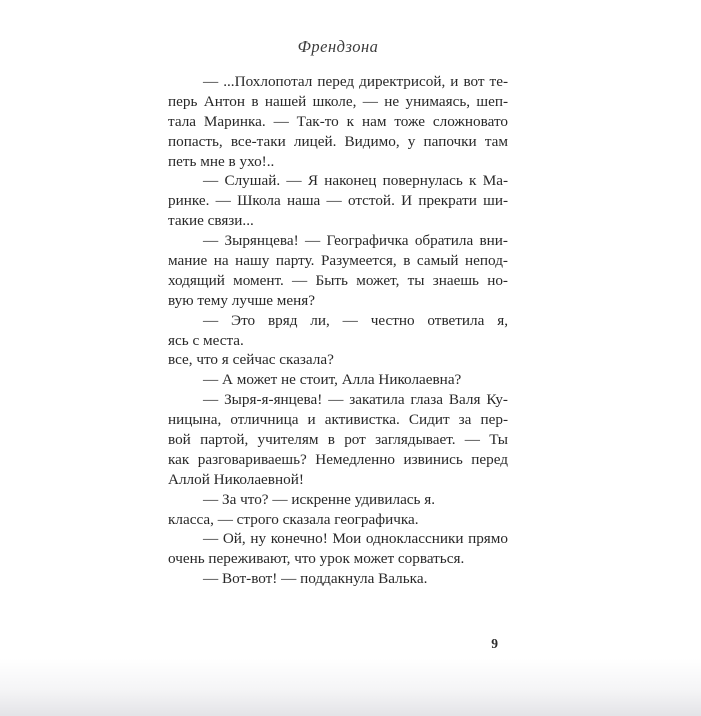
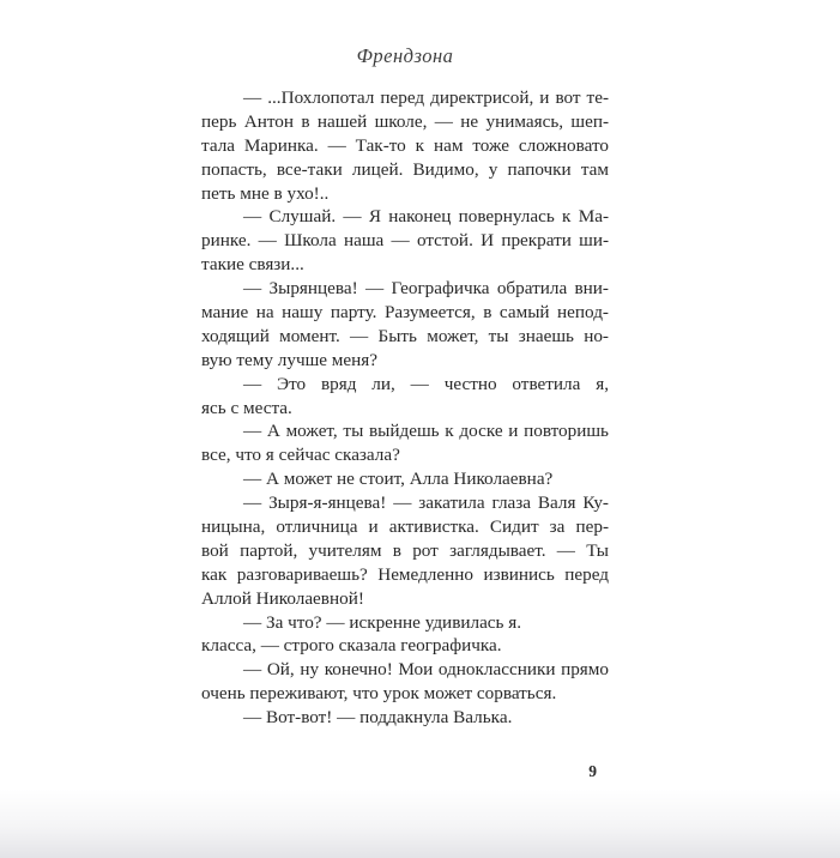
  Френдзона
  — ...Похлопотал перед директрисой, и вот те-
  перь Антон в нашей школе, — не унимаясь, шеп-
  тала Маринка. — Так-то к нам тоже сложновато
  попасть, все-таки лицей. Видимо, у папочки там
  петь мне в ухо!..
  — Слушай. — Я наконец повернулась к Ма-
  ринке. — Школа наша — отстой. И прекрати ши-
  такие связи...
  — Зырянцева! — Географичка обратила вни-
  мание на нашу парту. Разумеется, в самый непод-
  ходящий момент. — Быть может, ты знаешь но-
  вую тему лучше меня?
  — Это вряд ли, — честно ответила я,
  ясь с места.
+ — А может, ты выйдешь к доске и повторишь
  все, что я сейчас сказала?
  — А может не стоит, Алла Николаевна?
  — Зыря-я-янцева! — закатила глаза Валя Ку-
  ницына, отличница и активистка. Сидит за пер-
  вой партой, учителям в рот заглядывает. — Ты
  как разговариваешь? Немедленно извинись перед
  Аллой Николаевной!
  — За что? — искренне удивилась я.
  класса, — строго сказала географичка.
  — Ой, ну конечно! Мои одноклассники прямо
  очень переживают, что урок может сорваться.
  — Вот-вот! — поддакнула Валька.
  9
